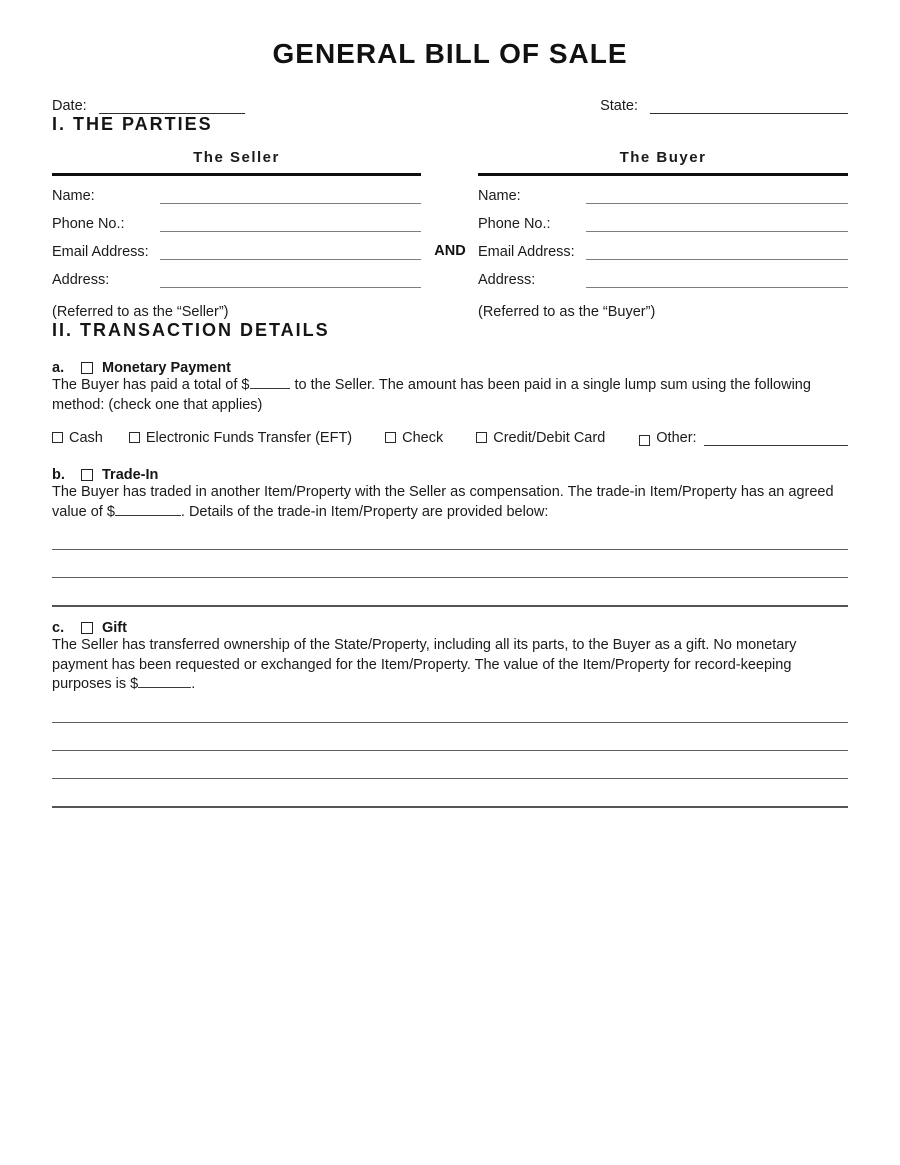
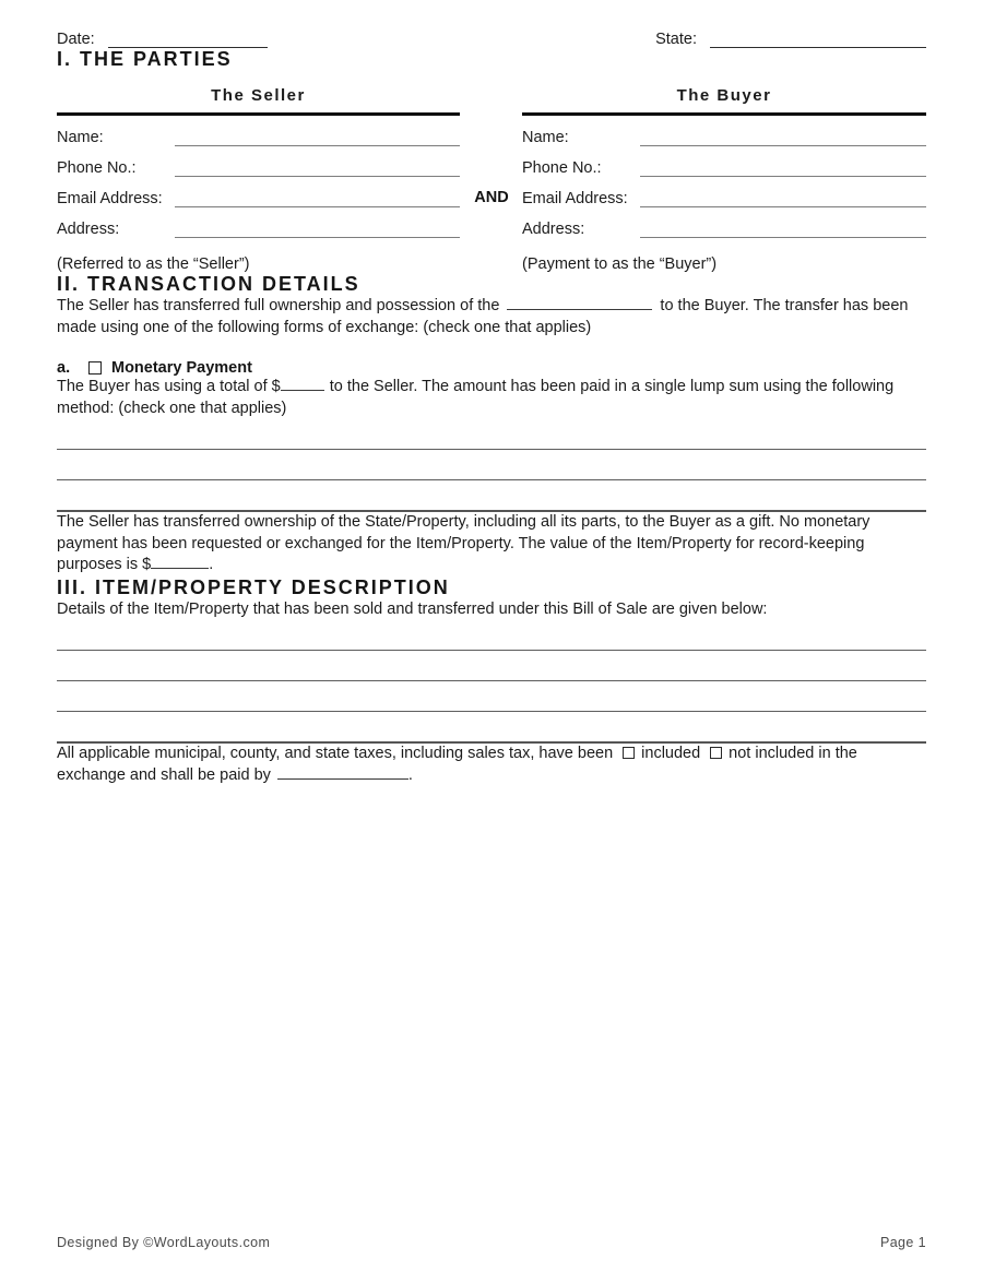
- GENERAL BILL OF SALE
  Date:
  State:
  I. THE PARTIES
  The Seller
  Name:
  Phone No.:
  Email Address:
  Address:
  (Referred to as the “Seller”)
  AND
  The Buyer
  Name:
  Phone No.:
  Email Address:
  Address:
- (Referred to as the “Buyer”)
+ (Payment to as the “Buyer”)
  II. TRANSACTION DETAILS
+ The Seller has transferred full ownership and possession of the to the Buyer. The transfer has been made using one of the following forms of exchange: (check one that applies)
  a.
  Monetary Payment
- The Buyer has paid a total of $ to the Seller. The amount has been paid in a single lump sum using the following method: (check one that applies)
+ The Buyer has using a total of $ to the Seller. The amount has been paid in a single lump sum using the following method: (check one that applies)
- Cash
- Electronic Funds Transfer (EFT)
- Check
- Credit/Debit Card
- Other:
- b.
- Trade-In
- The Buyer has traded in another Item/Property with the Seller as compensation. The trade-in Item/Property has an agreed value of $ . Details of the trade-in Item/Property are provided below:
- c.
- Gift
  The Seller has transferred ownership of the State/Property, including all its parts, to the Buyer as a gift. No monetary payment has been requested or exchanged for the Item/Property. The value of the Item/Property for record-keeping purposes is $ .
+ III. ITEM/PROPERTY DESCRIPTION
+ Details of the Item/Property that has been sold and transferred under this Bill of Sale are given below:
+ All applicable municipal, county, and state taxes, including sales tax, have been included not included in the exchange and shall be paid by .
+ Designed By ©WordLayouts.com
+ Page 1
